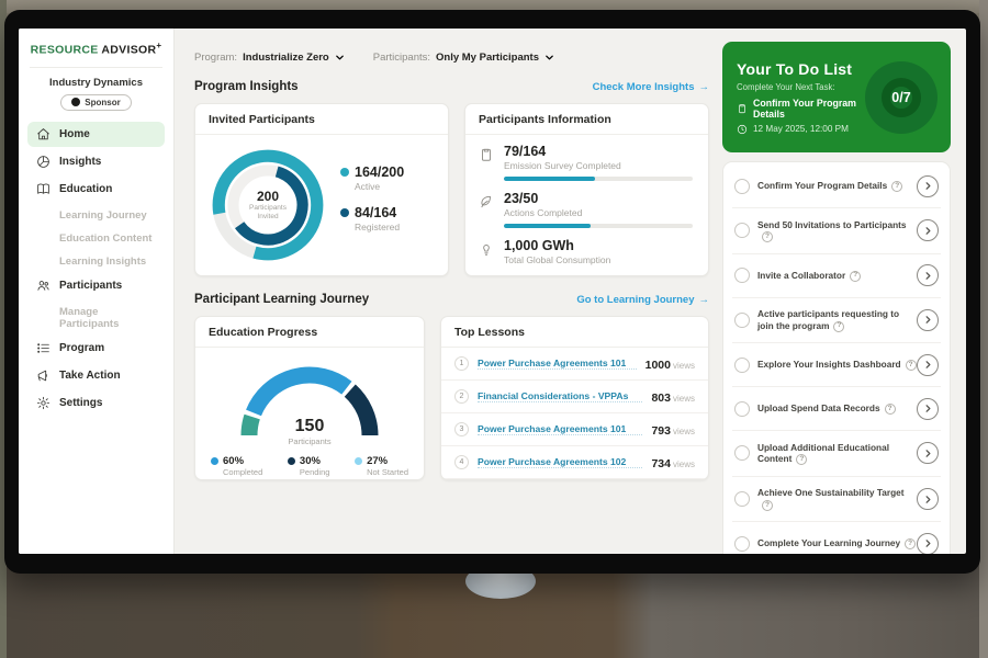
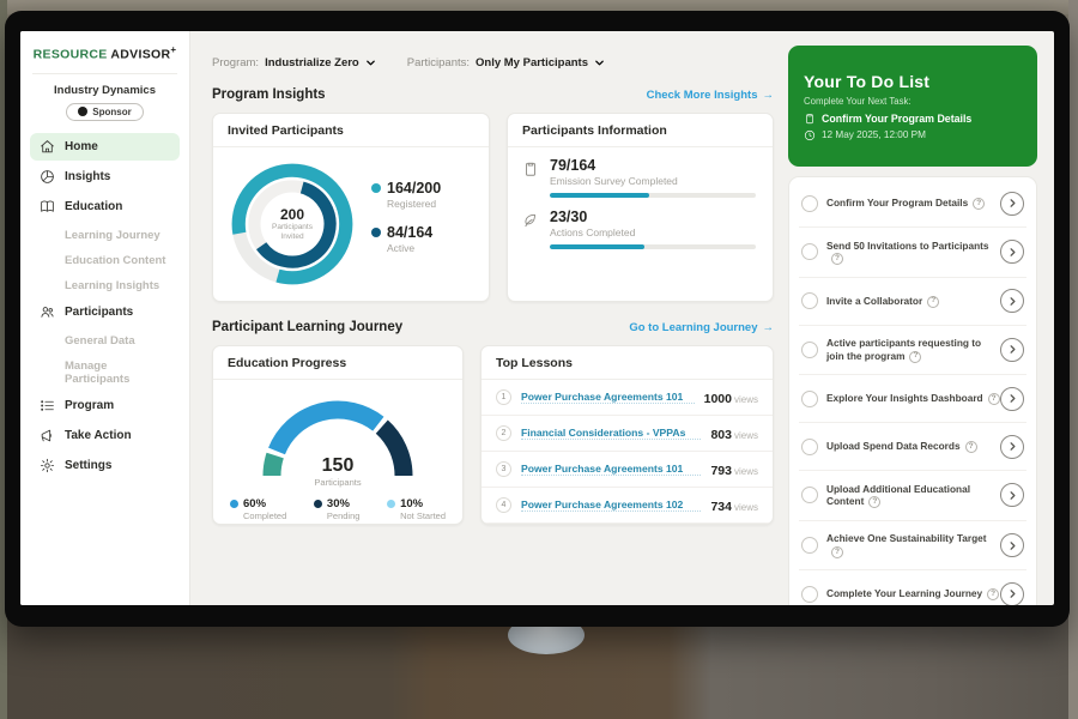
  RESOURCE ADVISOR+
  Industry Dynamics
  Sponsor
  Home
  Insights
  Education
  Learning Journey
  Education Content
  Learning Insights
  Participants
+ General Data
  Manage Participants
  Program
  Take Action
  Settings
  Program:
  Industrialize Zero
  Participants:
  Only My Participants
  Program Insights
  Check More Insights
  →
  Invited Participants
  200
  164/200
- Active
+ Registered
  84/164
- Registered
+ Active
  Participants Information
  79/164
  Emission Survey Completed
- 23/50
+ 23/30
  Actions Completed
- 1,000 GWh
- Total Global Consumption
  Participant Learning Journey
  Go to Learning Journey
  →
  Education Progress
  150
  Participants
  60%
  Completed
  30%
  Pending
- 27%
+ 10%
  Not Started
  Top Lessons
  Power Purchase Agreements 101
  1000 views
  Financial Considerations - VPPAs
  803 views
  Power Purchase Agreements 101
  793 views
  Power Purchase Agreements 102
  734 views
  Your To Do List
  Complete Your Next Task:
  Confirm Your Program Details
  12 May 2025, 12:00 PM
- 0/7
  Confirm Your Program Details
  Send 50 Invitations to Participants
  Invite a Collaborator
  Active participants requesting to join the program
  Explore Your Insights Dashboard
  Upload Spend Data Records
  Upload Additional Educational Content
  Achieve One Sustainability Target
  Complete Your Learning Journey
